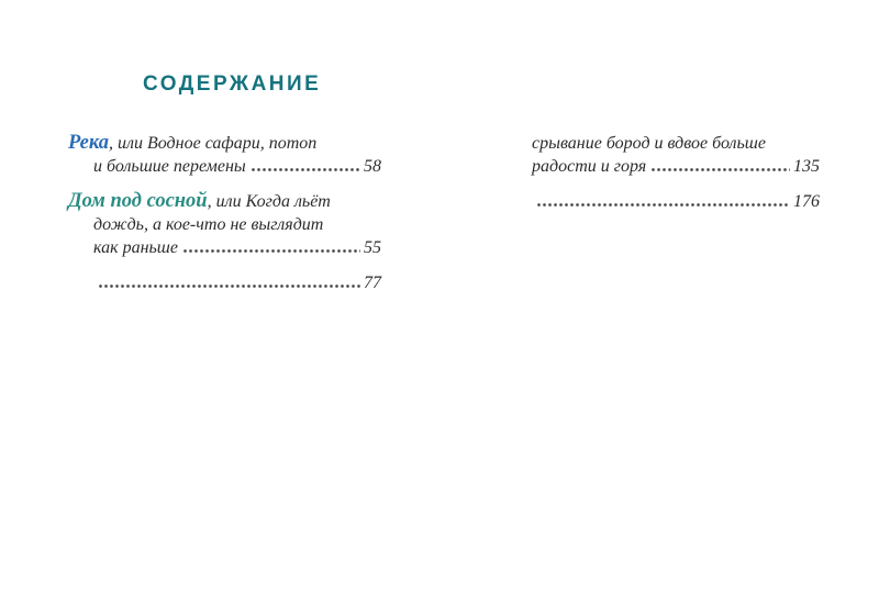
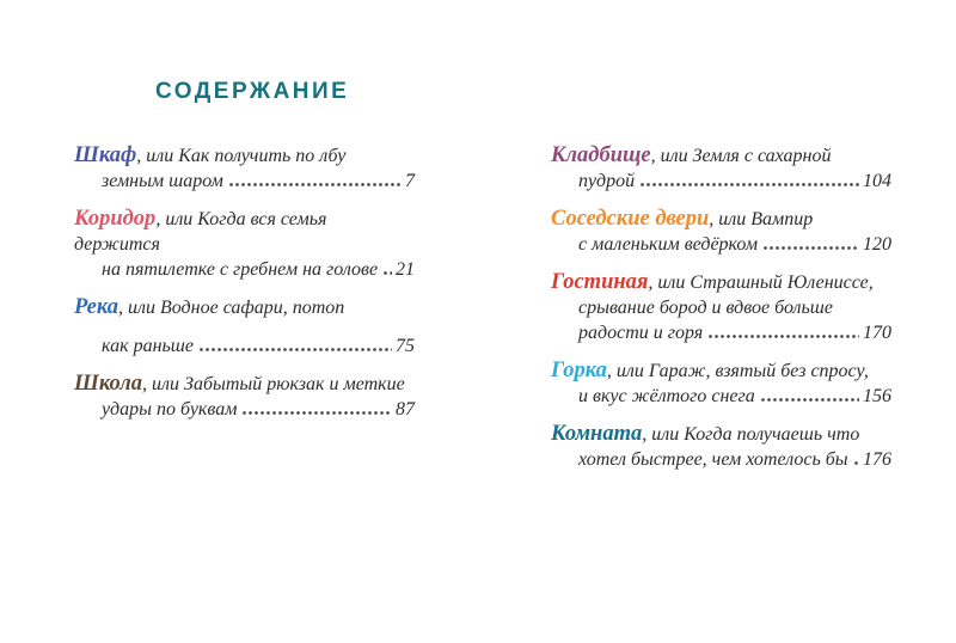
  СОДЕРЖАНИЕ
+ Шкаф, или Как получить по лбу
+ земным шаром
+ 7
+ Коридор, или Когда вся семья держится
+ на пятилетке с гребнем на голове
+ 21
  Река, или Водное сафари, потоп
- и большие перемены
- 58
- Дом под сосной, или Когда льёт
- дождь, а кое-что не выглядит
  как раньше
- 55
+ 75
+ Школа, или Забытый рюкзак и меткие
+ удары по буквам
- 77
+ 87
+ Кладбище, или Земля с сахарной
+ пудрой
+ 104
+ Соседские двери, или Вампир
+ с маленьким ведёрком
+ 120
+ Гостиная, или Страшный Юлениссе,
  срывание бород и вдвое больше
  радости и горя
- 135
+ 170
+ Горка, или Гараж, взятый без спросу,
+ и вкус жёлтого снега
+ 156
+ Комната, или Когда получаешь что
+ хотел быстрее, чем хотелось бы
  176
